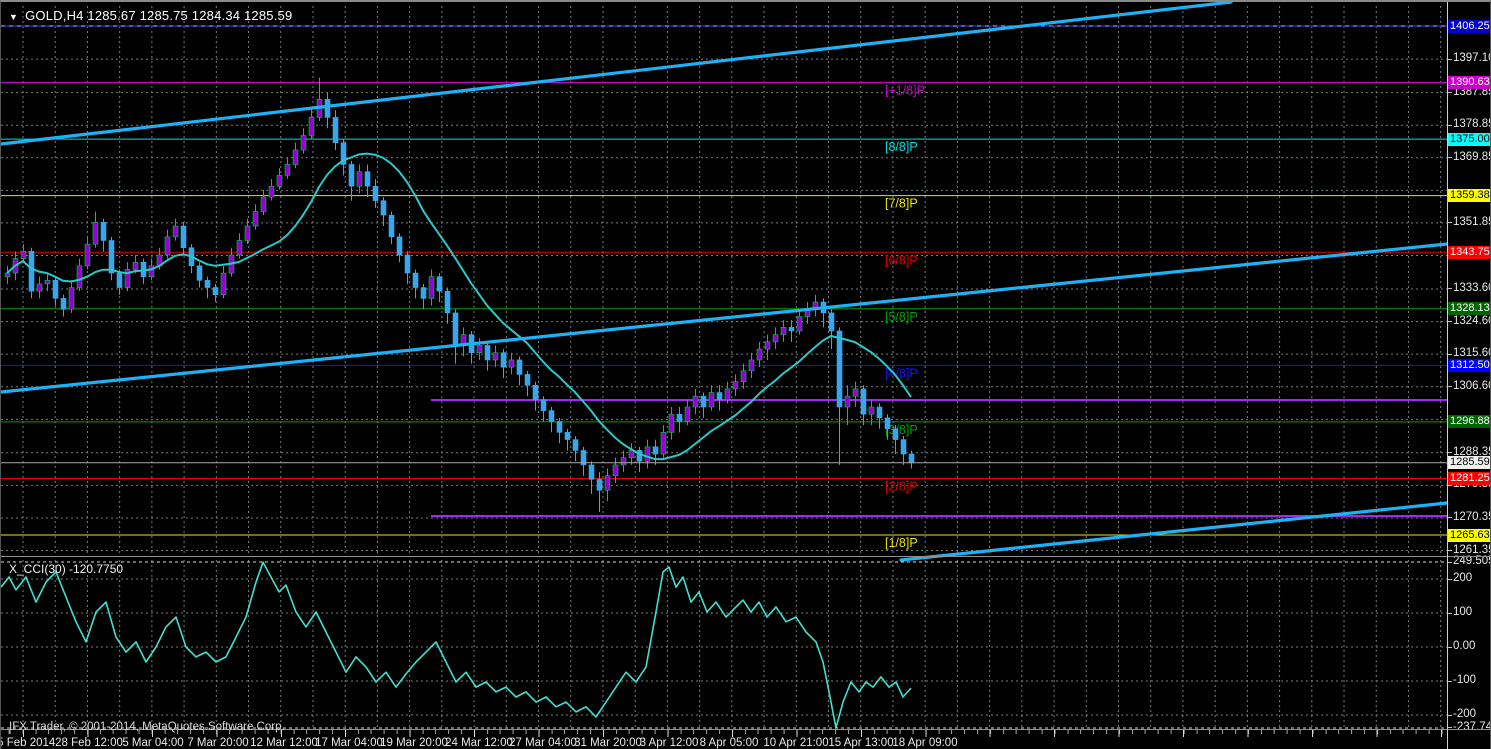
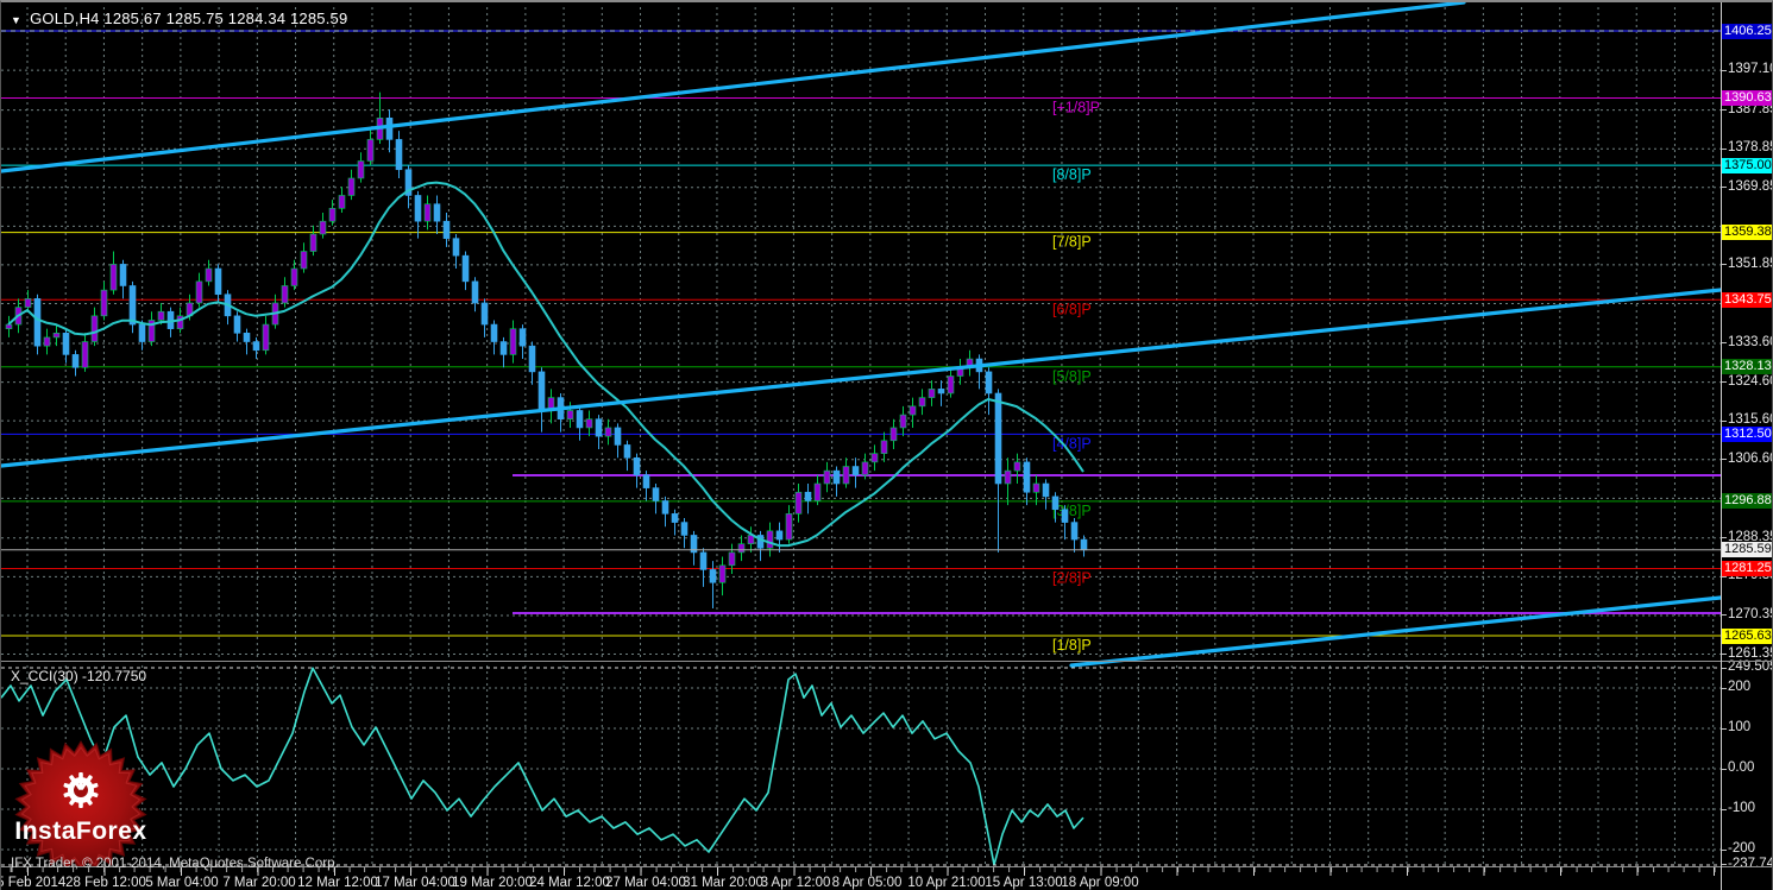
  [+1/8]P
  [8/8]P
  [7/8]P
  [6/8]P
  [5/8]P
  [4/8]P
  [38]P
  [2/8]P
  [1/8]P
+ InstaForex
  ▼ GOLD,H4 1285.67 1285.75 1284.34 1285.59
  X_CCI(30) -120.7750
  IFX Trader, © 2001-2014, MetaQuotes Software Corp.
  1397.1
  1387.8
  1378.8
  1369.8
  1351.8
  1333.6
  1324.6
  1315.6
  1306.6
  1288.3
  1270.3
  1261.3
  249.50
  200
  100
  0.00
  -100
  -200
  -237.74
  1406.25
  1390.63
  1375.00
  1359.38
  1343.75
  1328.13
  1312.50
  1296.88
  1285.59
  1281.25
  1265.63
  5 Feb 2014
  28 Feb 12:00
  5 Mar 04:00
  7 Mar 20:00
  12 Mar 12:00
  17 Mar 04:00
  19 Mar 20:00
  24 Mar 12:00
  27 Mar 04:00
  31 Mar 20:00
  3 Apr 12:00
  8 Apr 05:00
  10 Apr 21:00
  15 Apr 13:00
  18 Apr 09:00
